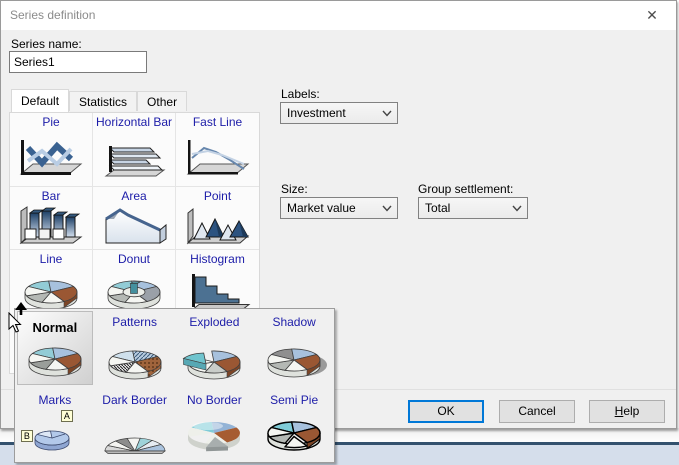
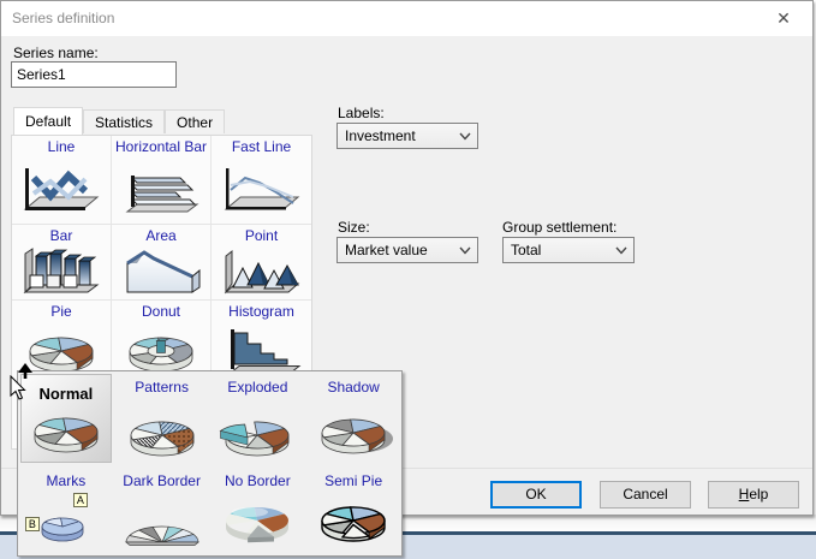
  Series definition
  ✕
  Series name:
  Series1
  Default
  Statistics
  Other
- Pie
+ Line
  Horizontal Bar
  Fast Line
  Bar
  Area
  Point
- Line
+ Pie
  Donut
  Histogram
  Labels:
  Investment
  Size:
  Market value
  Group settlement:
  Total
  OK
  Cancel
  Help
  Normal
  Patterns
  Exploded
  Shadow
  Marks
  A
  B
  Dark Border
  No Border
  Semi Pie
